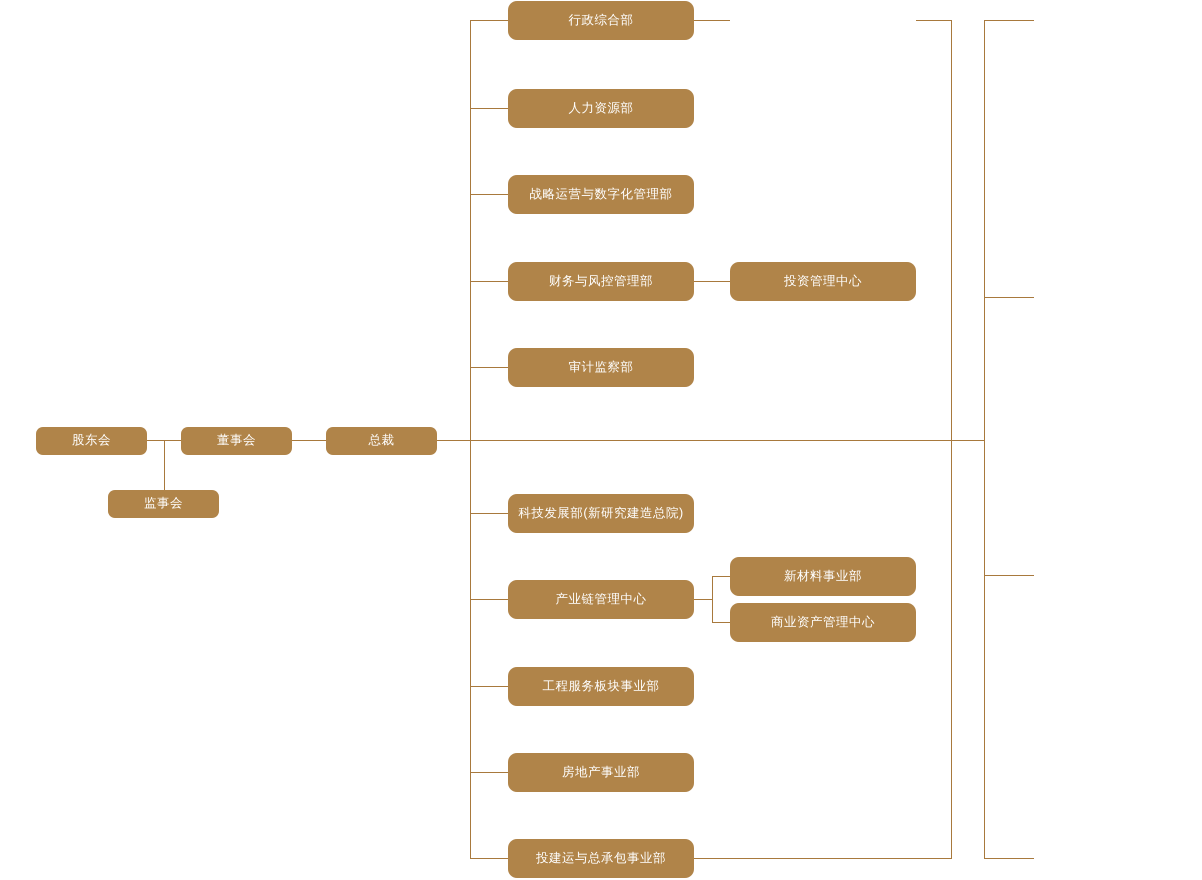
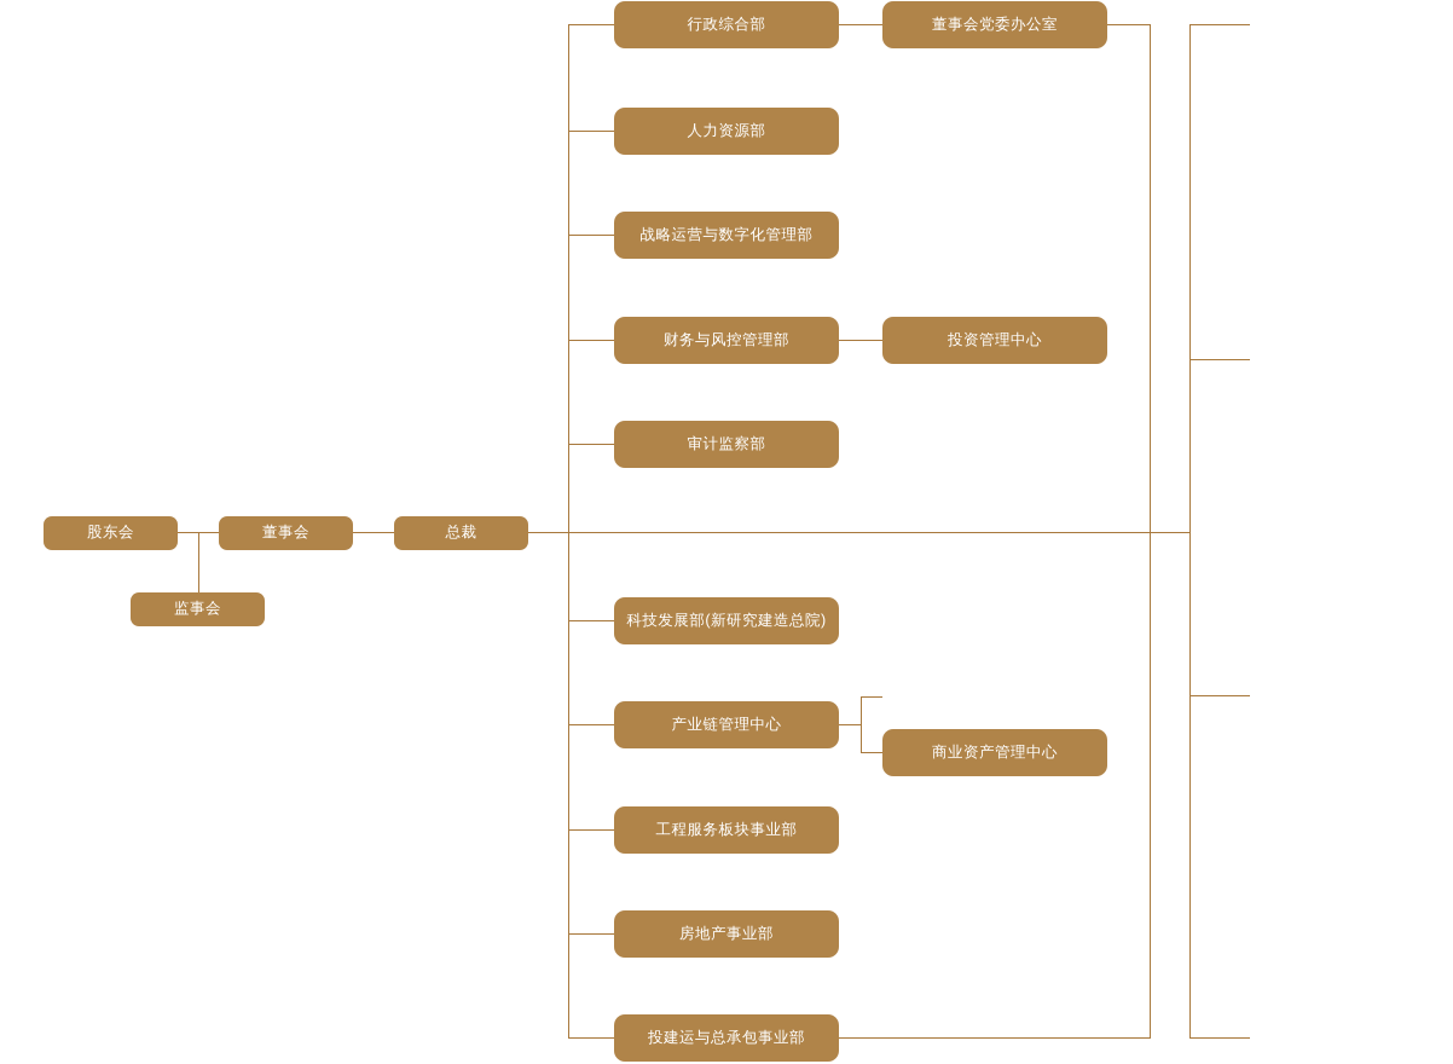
  股东会
  董事会
  总裁
  监事会
  行政综合部
  人力资源部
  战略运营与数字化管理部
  财务与风控管理部
  审计监察部
+ 董事会党委办公室
  投资管理中心
  科技发展部(新研究建造总院)
  产业链管理中心
  工程服务板块事业部
  房地产事业部
  投建运与总承包事业部
- 新材料事业部
  商业资产管理中心
